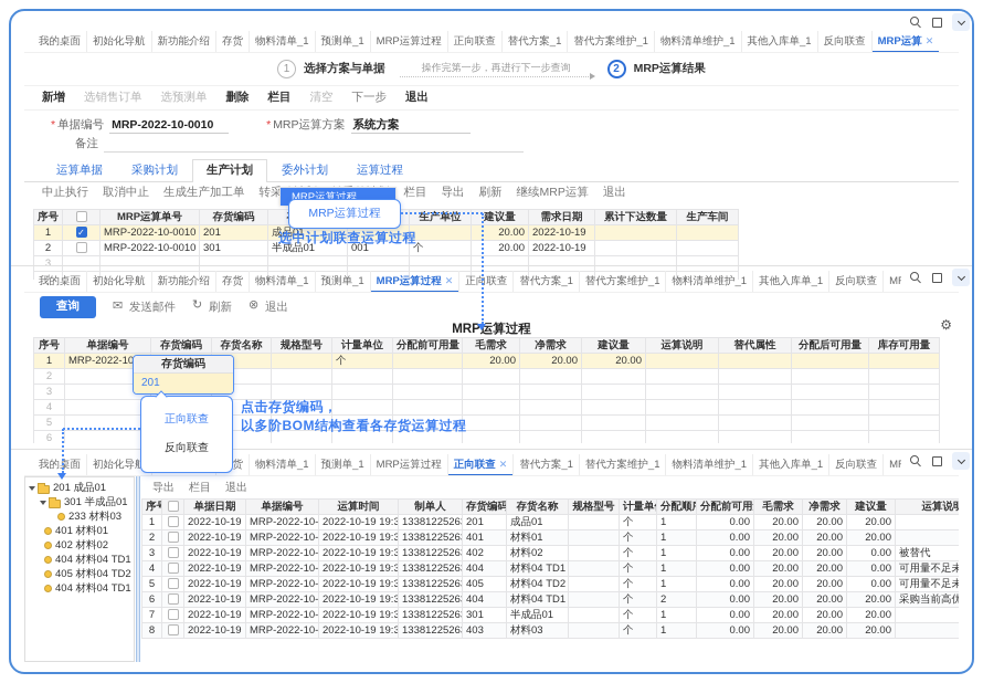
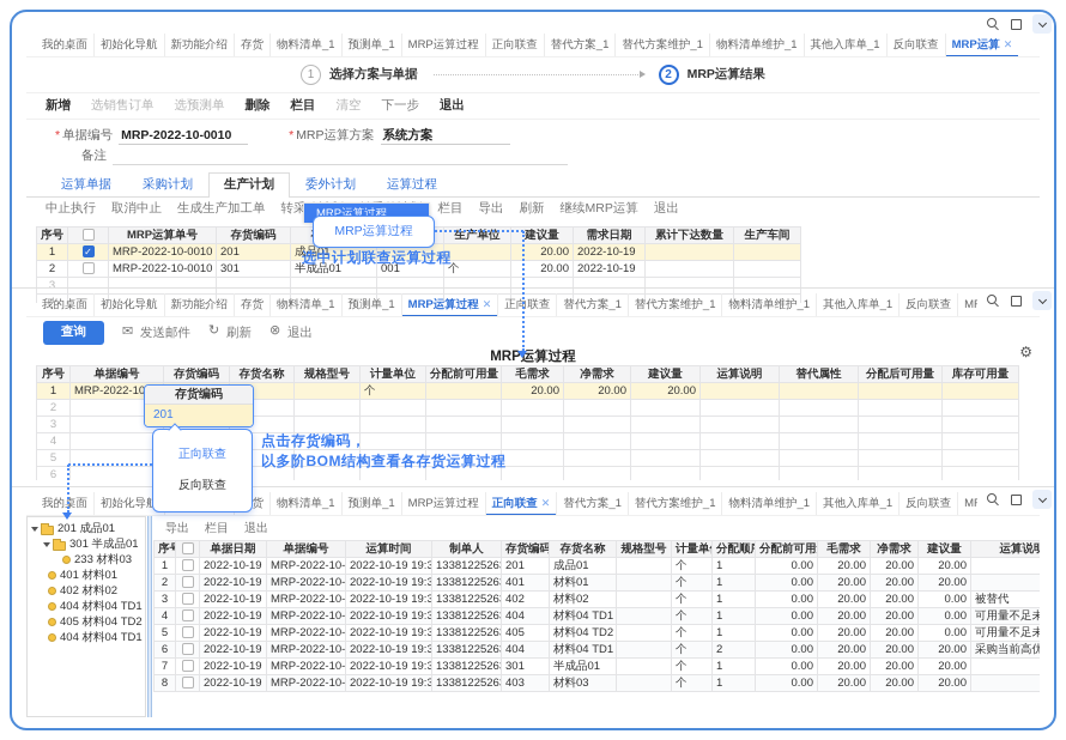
  我的桌面
  初始化导航
  新功能介绍
  存货
  物料清单_1
  预测单_1
  MRP运算过程
  正向联查
  替代方案_1
  替代方案维护_1
  物料清单维护_1
  其他入库单_1
  反向联查
  MRP运算
  ✕
  1
  选择方案与单据
- 操作完第一步，再进行下一步查询
  2
  MRP运算结果
  新增
  选销售订单
  选预测单
  删除
  栏目
  清空
  下一步
  退出
  单据编号
  MRP-2022-10-0010
  MRP运算方案
  系统方案
  备注
  运算单据
  采购计划
  生产计划
  委外计划
  运算过程
  中止执行
  取消中止
  生成生产加工单
  栏目
  导出
  刷新
  继续MRP运算
  退出
  序号		MRP运算单号	存货编码			生产单位	建议量	需求日期	累计下达数量	生产车间
  1	✓	MRP-2022-10-0010	201	成品01			20.00	2022-10-19
  2		MRP-2022-10-0010	301	半成品01	001	个	20.00	2022-10-19
  3
  4
  我的桌面
  初始化导航
  新功能介绍
  存货
  物料清单_1
  预测单_1
  MRP运算过程
  ✕
  正向联查
  替代方案_1
  替代方案维护_1
  物料清单维护_1
  其他入库单_1
  反向联查
  查询
  发送邮件
  刷新
  退出
  MRP运算过程
  序号	单据编号	存货编码	存货名称	规格型号	计量单位	分配前可用量	毛需求	净需求	建议量	运算说明	替代属性	分配后可用量	库存可用量
  1	MRP-2022-10				个		20.00	20.00	20.00
  2
  3
  4
  5
  6
  我的桌面
  初始化导
  物料清单_1
  预测单_1
  MRP运算过程
  正向联查
  ✕
  替代方案_1
  替代方案维护_1
  物料清单维护_1
  其他入库单_1
  反向联查
  201 成品01
  301 半成品01
  233 材料03
  401 材料01
  402 材料02
  404 材料04 TD1
  405 材料04 TD2
  404 材料04 TD1
  导出
  栏目
  退出
  序		单据日期	单据编号	运算时间	制单人	存货编码	存货名称	规格型号	计量单	分配顺	分配前可用	毛需求	净需求	建议量	运算说明
  1		2022-10-19	MRP-2022-10-	2022-10-19 19:3	1338122526	201	成品01		个	1	0.00	20.00	20.00	20.00
  2		2022-10-19	MRP-2022-10-	2022-10-19 19:3	1338122526	401	材料01		个	1	0.00	20.00	20.00	20.00
  3		2022-10-19	MRP-2022-10-	2022-10-19 19:3	1338122526	402	材料02		个	1	0.00	20.00	20.00	0.00	被替代
  4		2022-10-19	MRP-2022-10-	2022-10-19 19:3	1338122526	404	材料04 TD1		个	1	0.00	20.00	20.00	0.00	可用量不足未
  5		2022-10-19	MRP-2022-10-	2022-10-19 19:3	1338122526	405	材料04 TD2		个	1	0.00	20.00	20.00	0.00	可用量不足未
  6		2022-10-19	MRP-2022-10-	2022-10-19 19:3	1338122526	404	材料04 TD1		个	2	0.00	20.00	20.00	20.00	采购当前高优
  7		2022-10-19	MRP-2022-10-	2022-10-19 19:3	1338122526	301	半成品01		个	1	0.00	20.00	20.00	20.00
  8		2022-10-19	MRP-2022-10-	2022-10-19 19:3	1338122526	403	材料03		个	1	0.00	20.00	20.00	20.00
  MRP运算过程
  MRP运算过程
  选中计划联查运算过程
  存货编码
  201
  正向联查
  反向联查
  点击存货编码，
  以多阶BOM结构查看各存货运算过程
